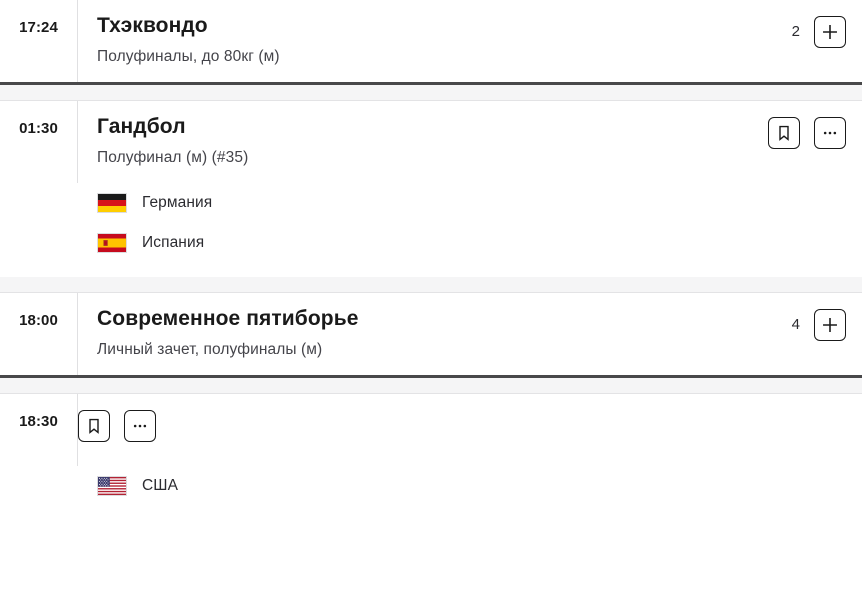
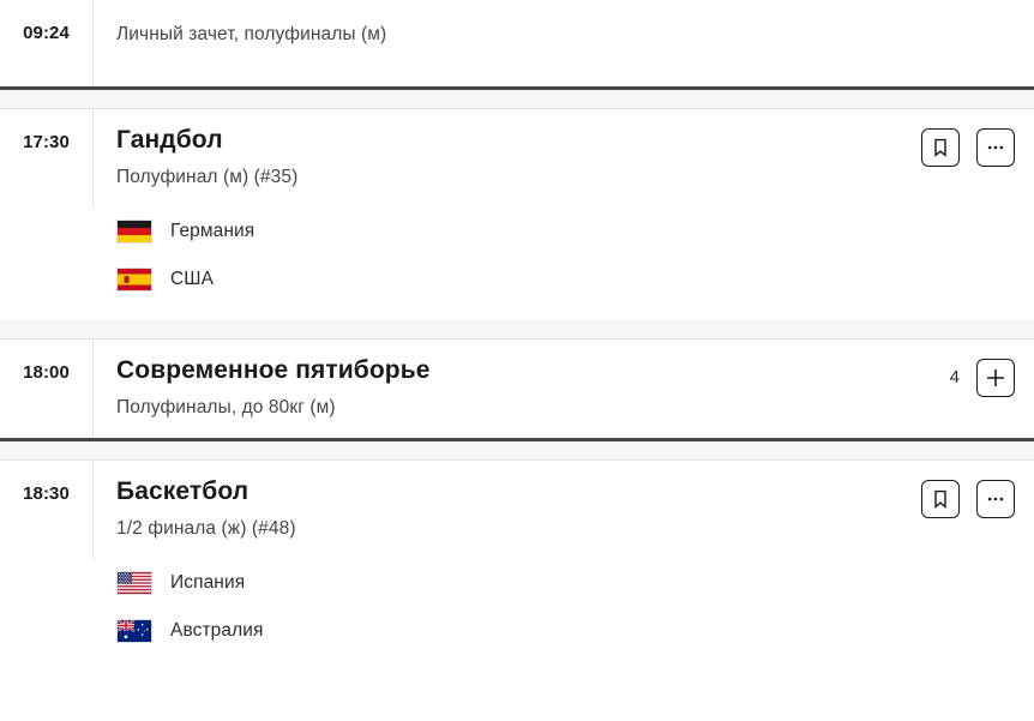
- 17:24
+ 09:24
- Тхэквондо
- Полуфиналы, до 80кг (м)
+ Личный зачет, полуфиналы (м)
- 2
- 01:30
+ 17:30
  Гандбол
  Полуфинал (м) (#35)
  Германия
- Испания
+ США
  18:00
  Современное пятиборье
- Личный зачет, полуфиналы (м)
+ Полуфиналы, до 80кг (м)
  4
  18:30
+ Баскетбол
+ 1/2 финала (ж) (#48)
- США
+ Испания
+ Австралия
